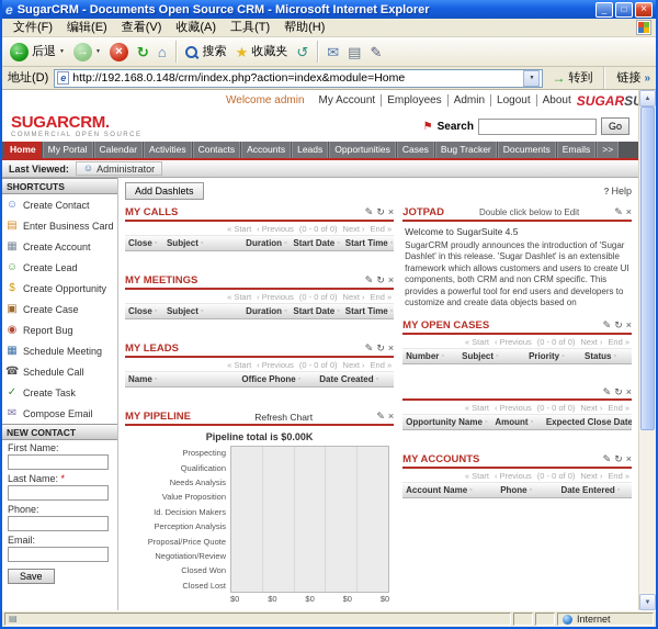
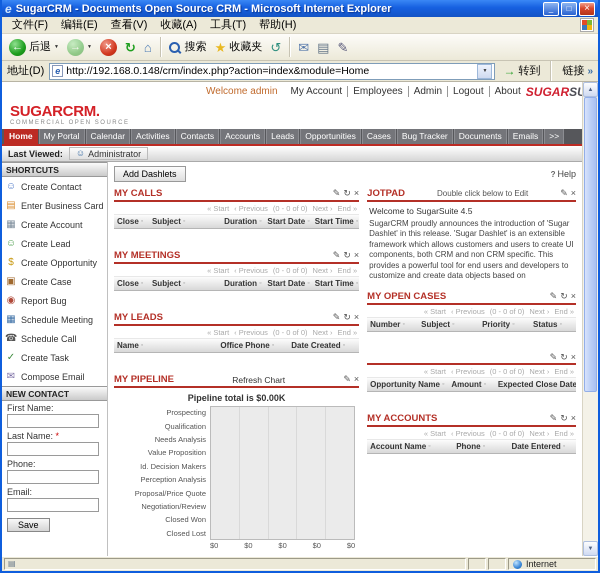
  e
  SugarCRM - Documents Open Source CRM - Microsoft Internet Explorer
  _
  □
  ×
  文件(F)
  编辑(E)
  查看(V)
  收藏(A)
  工具(T)
  帮助(H)
  ←
  后退
  →
  ×
  ↻
  ⌂
  搜索
  ★
  收藏夹
  ↺
  ✉
  ▤
  ✎
  地址(D)
  e
  http://192.168.0.148/crm/index.php?action=index&module=Home
  →
  转到
  链接
  »
  Welcome admin
  My Account
  Employees
  Admin
  Logout
  About
  SUGARCRM.
- ⚑
- Search
- Go
  Home
  My Portal
  Calendar
  Activities
  Contacts
  Accounts
  Leads
  Opportunities
  Cases
  Bug Tracker
  Documents
  Emails
  >>
  Last Viewed:
  ☺
  Administrator
  SHORTCUTS
  ☺
  Create Contact
  ▤
  Enter Business Card
  ▦
  Create Account
  ☺
  Create Lead
  $
  Create Opportunity
  ▣
  Create Case
  ◉
  Report Bug
  ▦
  Schedule Meeting
  ☎
  Schedule Call
  ✓
  Create Task
  ✉
  Compose Email
  NEW CONTACT
  First Name:
  Last Name: *
  Phone:
  Email:
  Save
  Add Dashlets
  ?
  Help
  MY CALLS
  ✎
  ↻
  ×
  « Start
  ‹ Previous
  (0 - 0 of 0)
  Next ›
  End »
  Close
  Subject
  Duration
  Start Date
  Start Time
  MY MEETINGS
  ✎
  ↻
  ×
  « Start
  ‹ Previous
  (0 - 0 of 0)
  Next ›
  End »
  Close
  Subject
  Duration
  Start Date
  Start Time
  MY LEADS
  ✎
  ↻
  ×
  « Start
  ‹ Previous
  (0 - 0 of 0)
  Next ›
  End »
  Name
  Office Phone
  Date Created
  MY PIPELINE
  Refresh Chart
  ✎
  ×
  Pipeline total is $0.00K
  Prospecting
  Qualification
  Needs Analysis
  Value Proposition
  Id. Decision Makers
  Perception Analysis
  Proposal/Price Quote
  Negotiation/Review
  Closed Won
  Closed Lost
  $0
  $0
  $0
  $0
  $0
  JOTPAD
  Double click below to Edit
  ✎
  ×
  Welcome to SugarSuite 4.5
  SugarCRM proudly announces the introduction of 'Sugar Dashlet' in this release. 'Sugar Dashlet' is an extensible framework which allows customers and users to create UI components, both CRM and non CRM specific. This provides a powerful tool for end users and developers to customize and create data objects based on
  MY OPEN CASES
  ✎
  ↻
  ×
  « Start
  ‹ Previous
  (0 - 0 of 0)
  Next ›
  End »
  Number
  Subject
  Priority
  Status
  ✎
  ↻
  ×
  « Start
  ‹ Previous
  (0 - 0 of 0)
  Next ›
  End »
  Opportunity Name
  Amount
  Expected Close Date
  MY ACCOUNTS
  ✎
  ↻
  ×
  « Start
  ‹ Previous
  (0 - 0 of 0)
  Next ›
  End »
  Account Name
  Phone
  Date Entered
  ▤
  Internet
